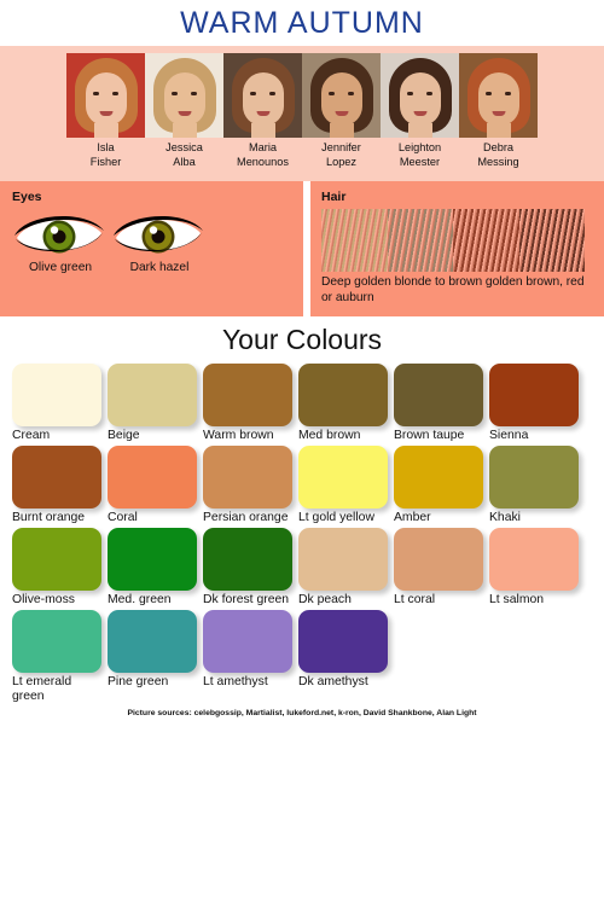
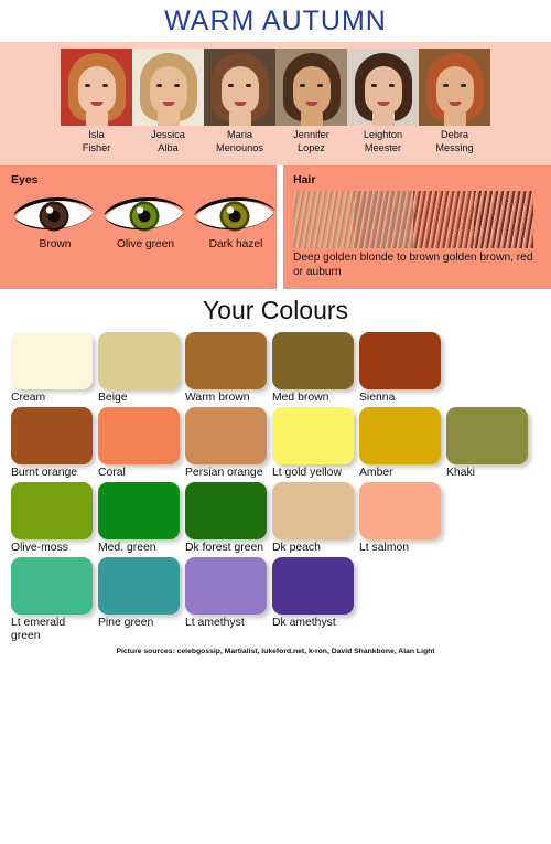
  WARM AUTUMN
  Isla
  Fisher
  Jessica
  Alba
  Maria
  Menounos
  Jennifer
  Lopez
  Leighton
  Meester
  Debra
  Messing
  Eyes
+ Brown
  Olive green
  Dark hazel
  Hair
  Deep golden blonde to brown golden brown, red or auburn
  Your Colours
  Cream
  Beige
  Warm brown
  Med brown
- Brown taupe
  Sienna
  Burnt orange
  Coral
  Persian orange
  Lt gold yellow
  Amber
  Khaki
  Olive-moss
  Med. green
  Dk forest green
  Dk peach
- Lt coral
  Lt salmon
  Lt emerald green
  Pine green
  Lt amethyst
  Dk amethyst
